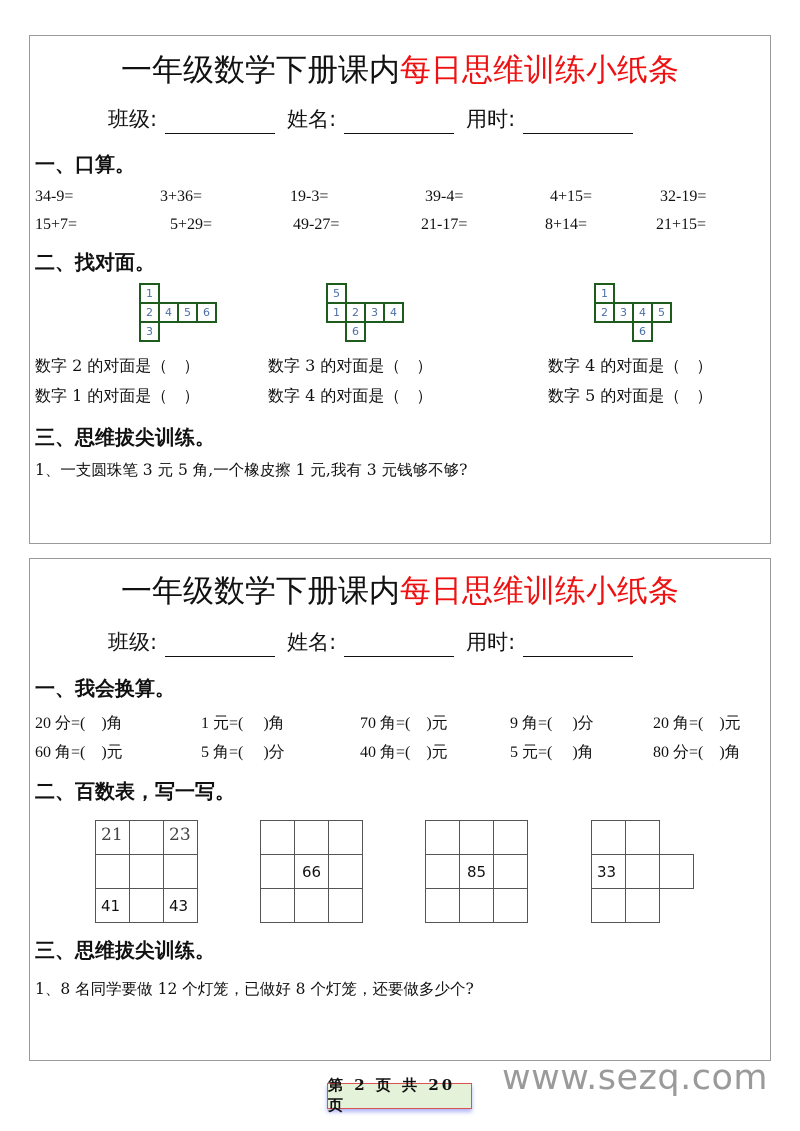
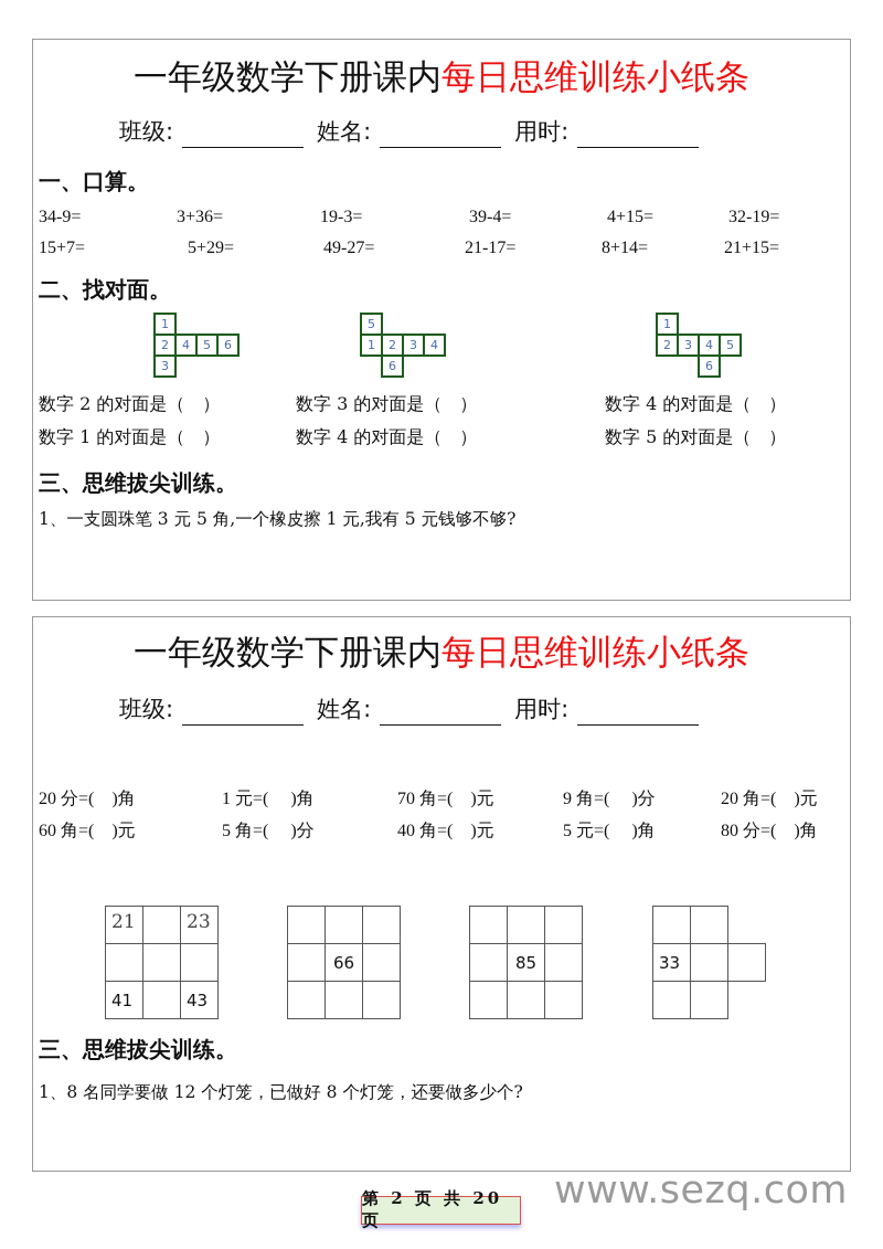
  一年级数学下册课内每日思维训练小纸条
  班级:
  姓名:
  用时:
  一、口算。
  34-9=
  3+36=
  19-3=
  39-4=
  4+15=
  32-19=
  15+7=
  5+29=
  49-27=
  21-17=
  8+14=
  21+15=
  二、找对面。
  1
  2
  4
  5
  6
  3
  5
  1
  2
  3
  4
  6
  1
  2
  3
  4
  5
  6
  数字 2 的对面是（ ）
  数字 3 的对面是（ ）
  数字 4 的对面是（ ）
  数字 1 的对面是（ ）
  数字 4 的对面是（ ）
  数字 5 的对面是（ ）
  三、思维拔尖训练。
- 1、一支圆珠笔 3 元 5 角,一个橡皮擦 1 元,我有 3 元钱够不够?
+ 1、一支圆珠笔 3 元 5 角,一个橡皮擦 1 元,我有 5 元钱够不够?
  一年级数学下册课内每日思维训练小纸条
  班级:
  姓名:
  用时:
- 一、我会换算。
  20 分=( )角
  1 元=( )角
  70 角=( )元
  9 角=( )分
  20 角=( )元
  60 角=( )元
  5 角=( )分
  40 角=( )元
  5 元=( )角
  80 分=( )角
- 二、百数表，写一写。
  21
  23
  41
  43
  66
  85
  33
  三、思维拔尖训练。
  1、8 名同学要做 12 个灯笼，已做好 8 个灯笼，还要做多少个?
  第 2 页 共 20 页
  www.sezq.com
